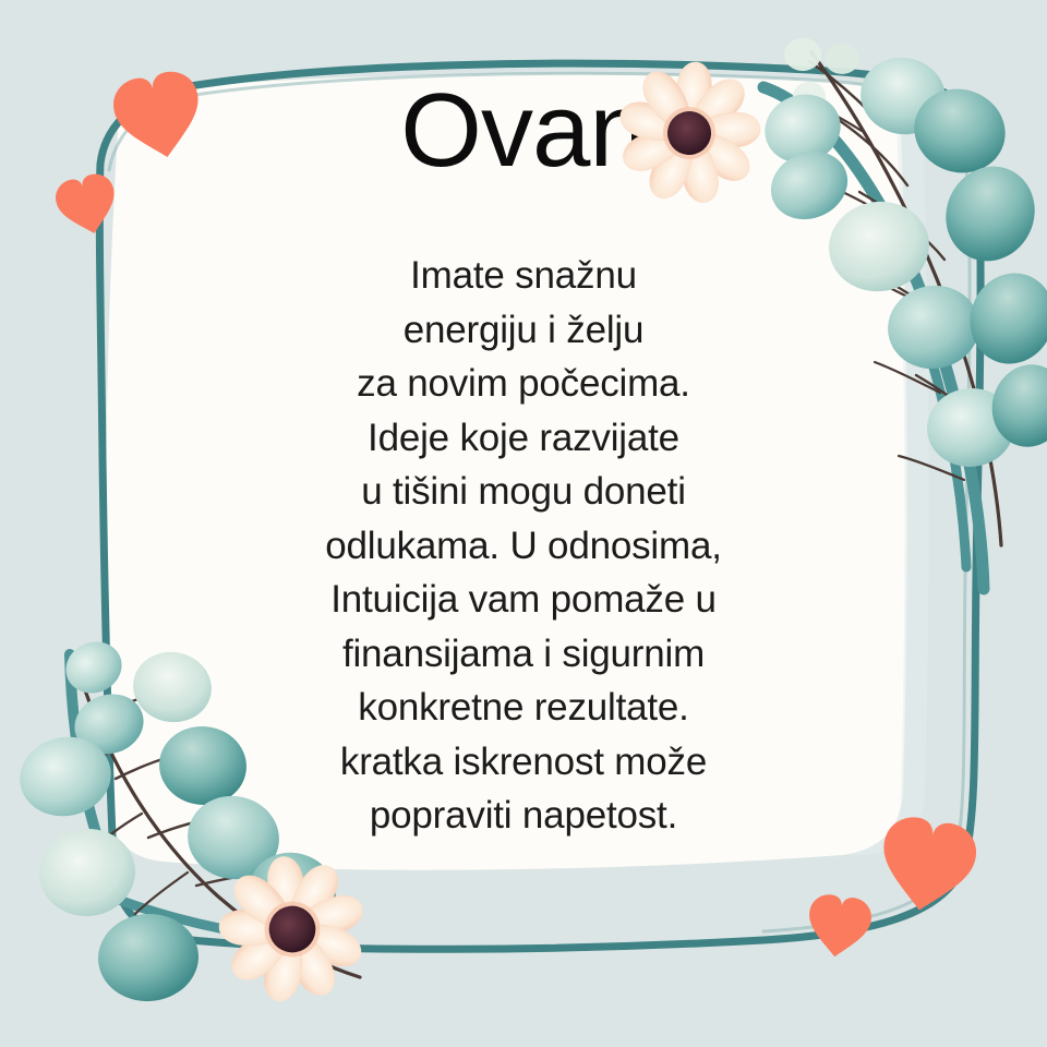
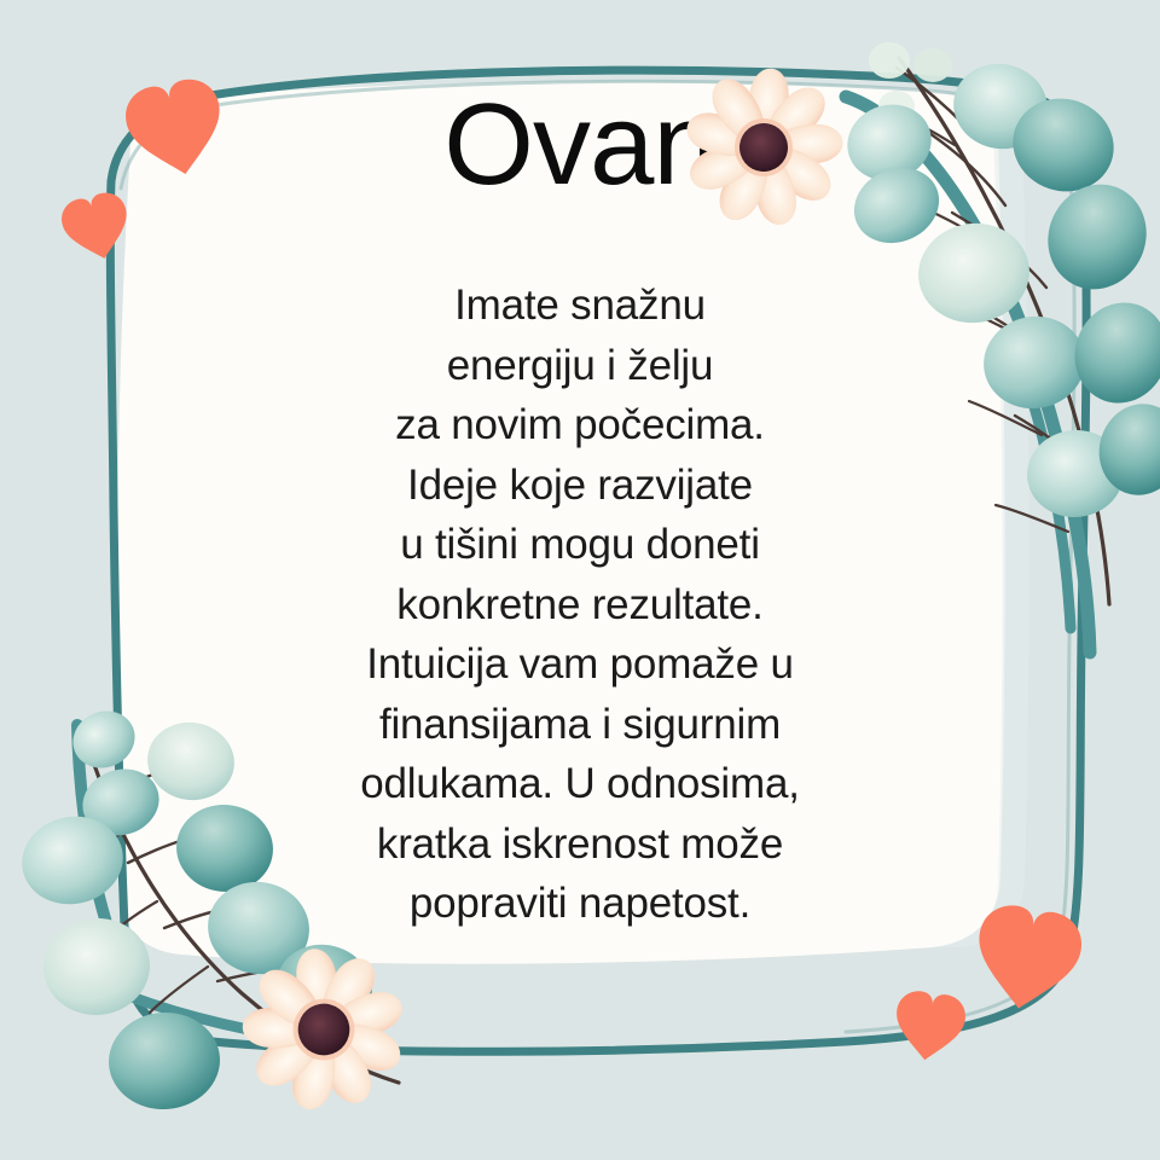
  Ovan
  Imate snažnu
  energiju i želju
  za novim počecima.
  Ideje koje razvijate
  u tišini mogu doneti
- odlukama. U odnosima,
+ konkretne rezultate.
  Intuicija vam pomaže u
  finansijama i sigurnim
- konkretne rezultate.
+ odlukama. U odnosima,
  kratka iskrenost može
  popraviti napetost.
